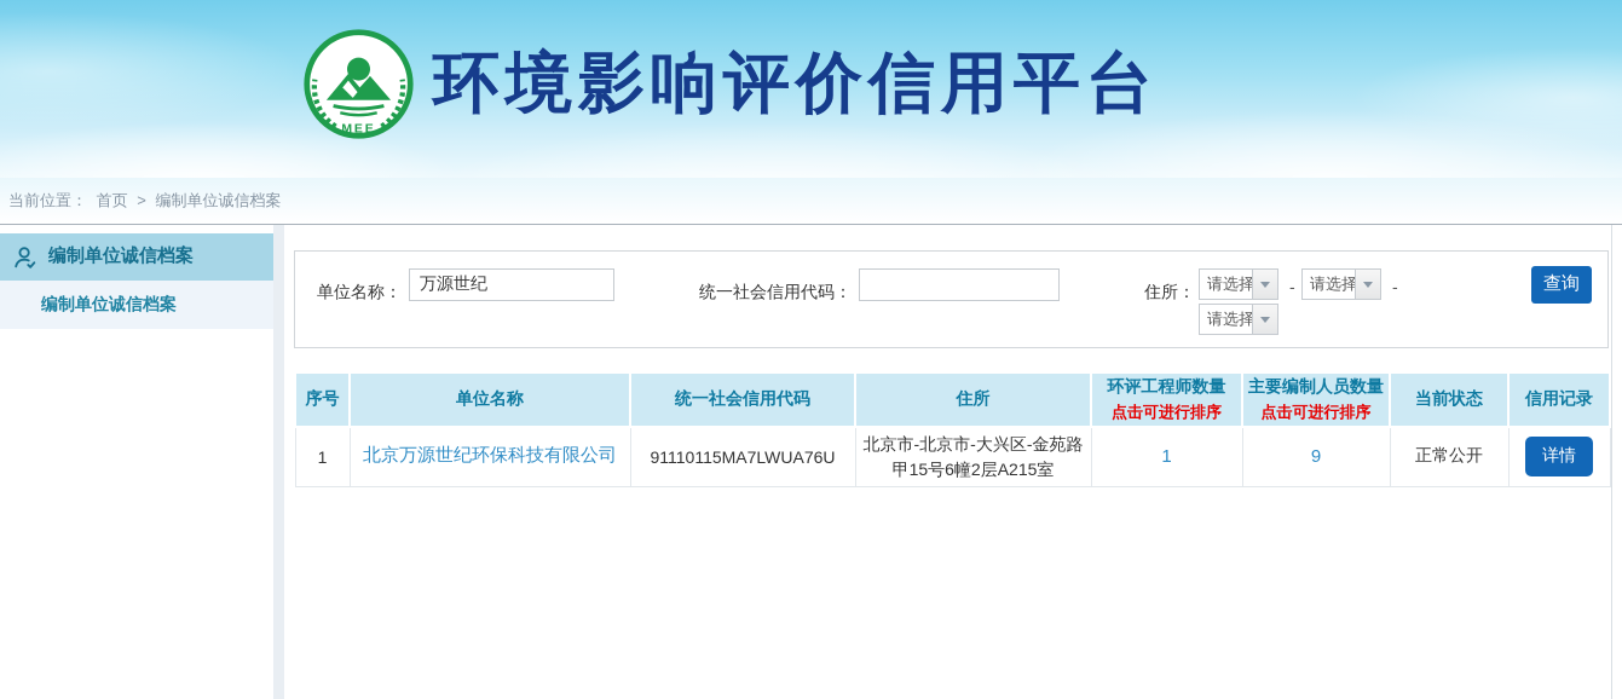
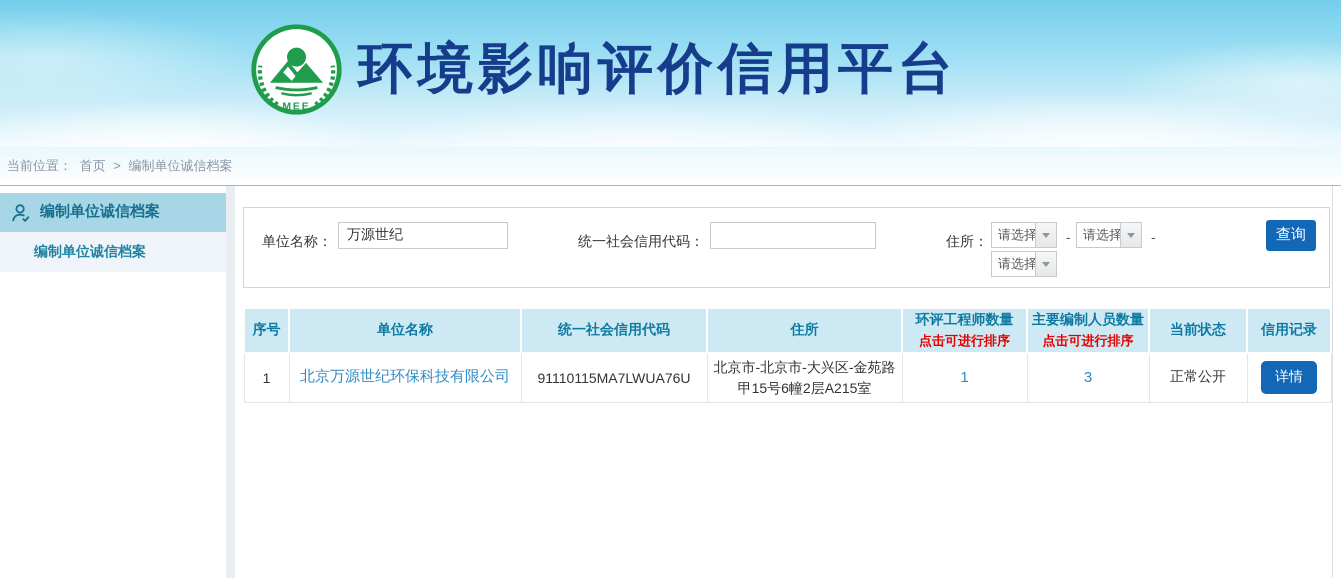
  MEE
  环境影响评价信用平台
  当前位置： 首页 > 编制单位诚信档案
  编制单位诚信档案
  编制单位诚信档案
  单位名称：
  万源世纪
  统一社会信用代码：
  住所：
  请选择
  -
  请选择
  -
  请选择
  查询
  序号	单位名称	统一社会信用代码	住所	环评工程师数量 点击可进行排序	主要编制人员数量 点击可进行排序	当前状态	信用记录
- 1	北京万源世纪环保科技有限公司	91110115MA7LWUA76U	北京市-北京市-大兴区-金苑路甲15号6幢2层A215室	1	9	正常公开	详情
+ 1	北京万源世纪环保科技有限公司	91110115MA7LWUA76U	北京市-北京市-大兴区-金苑路甲15号6幢2层A215室	1	3	正常公开	详情
